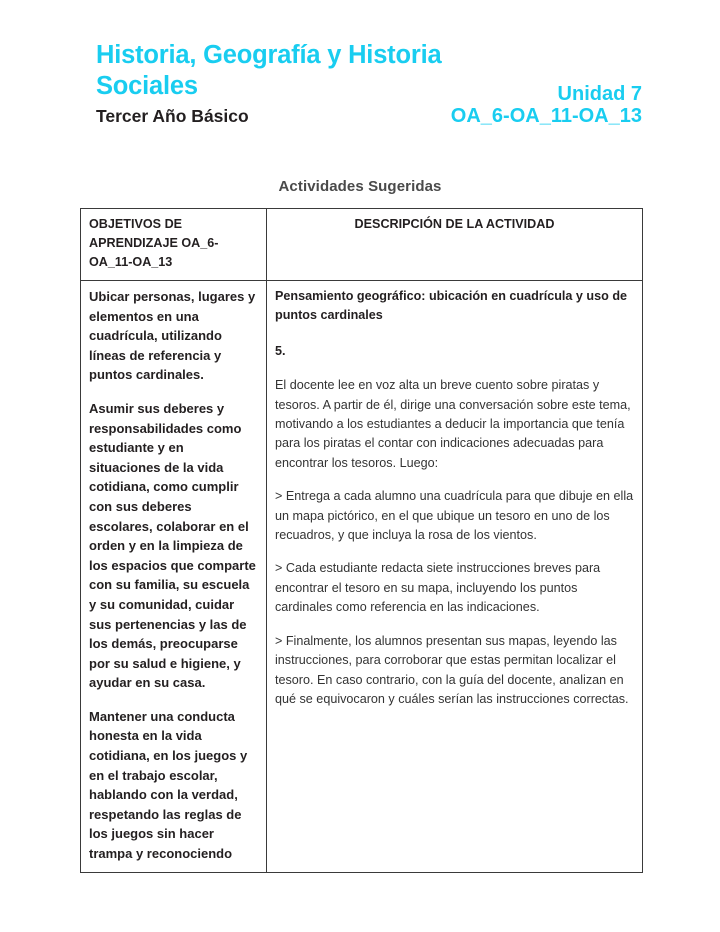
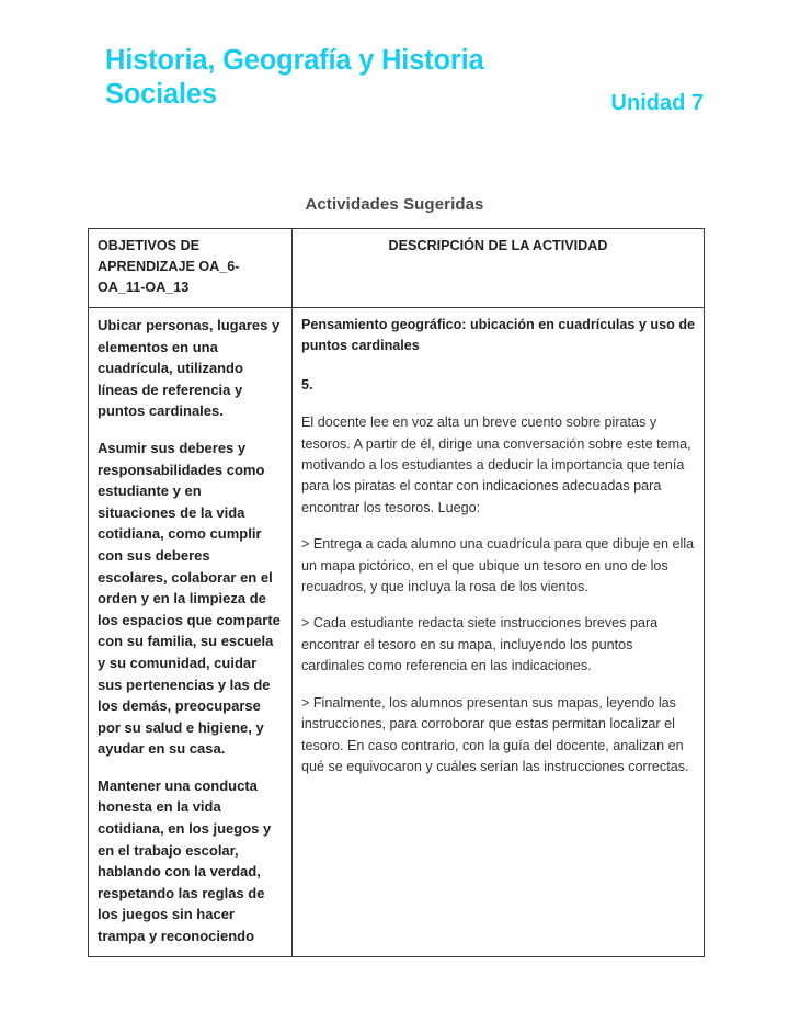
  Historia, Geografía y Historia Sociales
  Unidad 7
- Tercer Año Básico
- OA_6-OA_11-OA_13
  Actividades Sugeridas
  OBJETIVOS DE APRENDIZAJE OA_6-OA_11-OA_13	DESCRIPCIÓN DE LA ACTIVIDAD
- Ubicar personas, lugares y elementos en una cuadrícula, utilizando líneas de referencia y puntos cardinales. Asumir sus deberes y responsabilidades como estudiante y en situaciones de la vida cotidiana, como cumplir con sus deberes escolares, colaborar en el orden y en la limpieza de los espacios que comparte con su familia, su escuela y su comunidad, cuidar sus pertenencias y las de los demás, preocuparse por su salud e higiene, y ayudar en su casa. Mantener una conducta honesta en la vida cotidiana, en los juegos y en el trabajo escolar, hablando con la verdad, respetando las reglas de los juegos sin hacer trampa y reconociendo	Pensamiento geográfico: ubicación en cuadrícula y uso de puntos cardinales 5. El docente lee en voz alta un breve cuento sobre piratas y tesoros. A partir de él, dirige una conversación sobre este tema, motivando a los estudiantes a deducir la importancia que tenía para los piratas el contar con indicaciones adecuadas para encontrar los tesoros. Luego: > Entrega a cada alumno una cuadrícula para que dibuje en ella un mapa pictórico, en el que ubique un tesoro en uno de los recuadros, y que incluya la rosa de los vientos. > Cada estudiante redacta siete instrucciones breves para encontrar el tesoro en su mapa, incluyendo los puntos cardinales como referencia en las indicaciones. > Finalmente, los alumnos presentan sus mapas, leyendo las instrucciones, para corroborar que estas permitan localizar el tesoro. En caso contrario, con la guía del docente, analizan en qué se equivocaron y cuáles serían las instrucciones correctas.
+ Ubicar personas, lugares y elementos en una cuadrícula, utilizando líneas de referencia y puntos cardinales. Asumir sus deberes y responsabilidades como estudiante y en situaciones de la vida cotidiana, como cumplir con sus deberes escolares, colaborar en el orden y en la limpieza de los espacios que comparte con su familia, su escuela y su comunidad, cuidar sus pertenencias y las de los demás, preocuparse por su salud e higiene, y ayudar en su casa. Mantener una conducta honesta en la vida cotidiana, en los juegos y en el trabajo escolar, hablando con la verdad, respetando las reglas de los juegos sin hacer trampa y reconociendo	Pensamiento geográfico: ubicación en cuadrículas y uso de puntos cardinales 5. El docente lee en voz alta un breve cuento sobre piratas y tesoros. A partir de él, dirige una conversación sobre este tema, motivando a los estudiantes a deducir la importancia que tenía para los piratas el contar con indicaciones adecuadas para encontrar los tesoros. Luego: > Entrega a cada alumno una cuadrícula para que dibuje en ella un mapa pictórico, en el que ubique un tesoro en uno de los recuadros, y que incluya la rosa de los vientos. > Cada estudiante redacta siete instrucciones breves para encontrar el tesoro en su mapa, incluyendo los puntos cardinales como referencia en las indicaciones. > Finalmente, los alumnos presentan sus mapas, leyendo las instrucciones, para corroborar que estas permitan localizar el tesoro. En caso contrario, con la guía del docente, analizan en qué se equivocaron y cuáles serían las instrucciones correctas.
